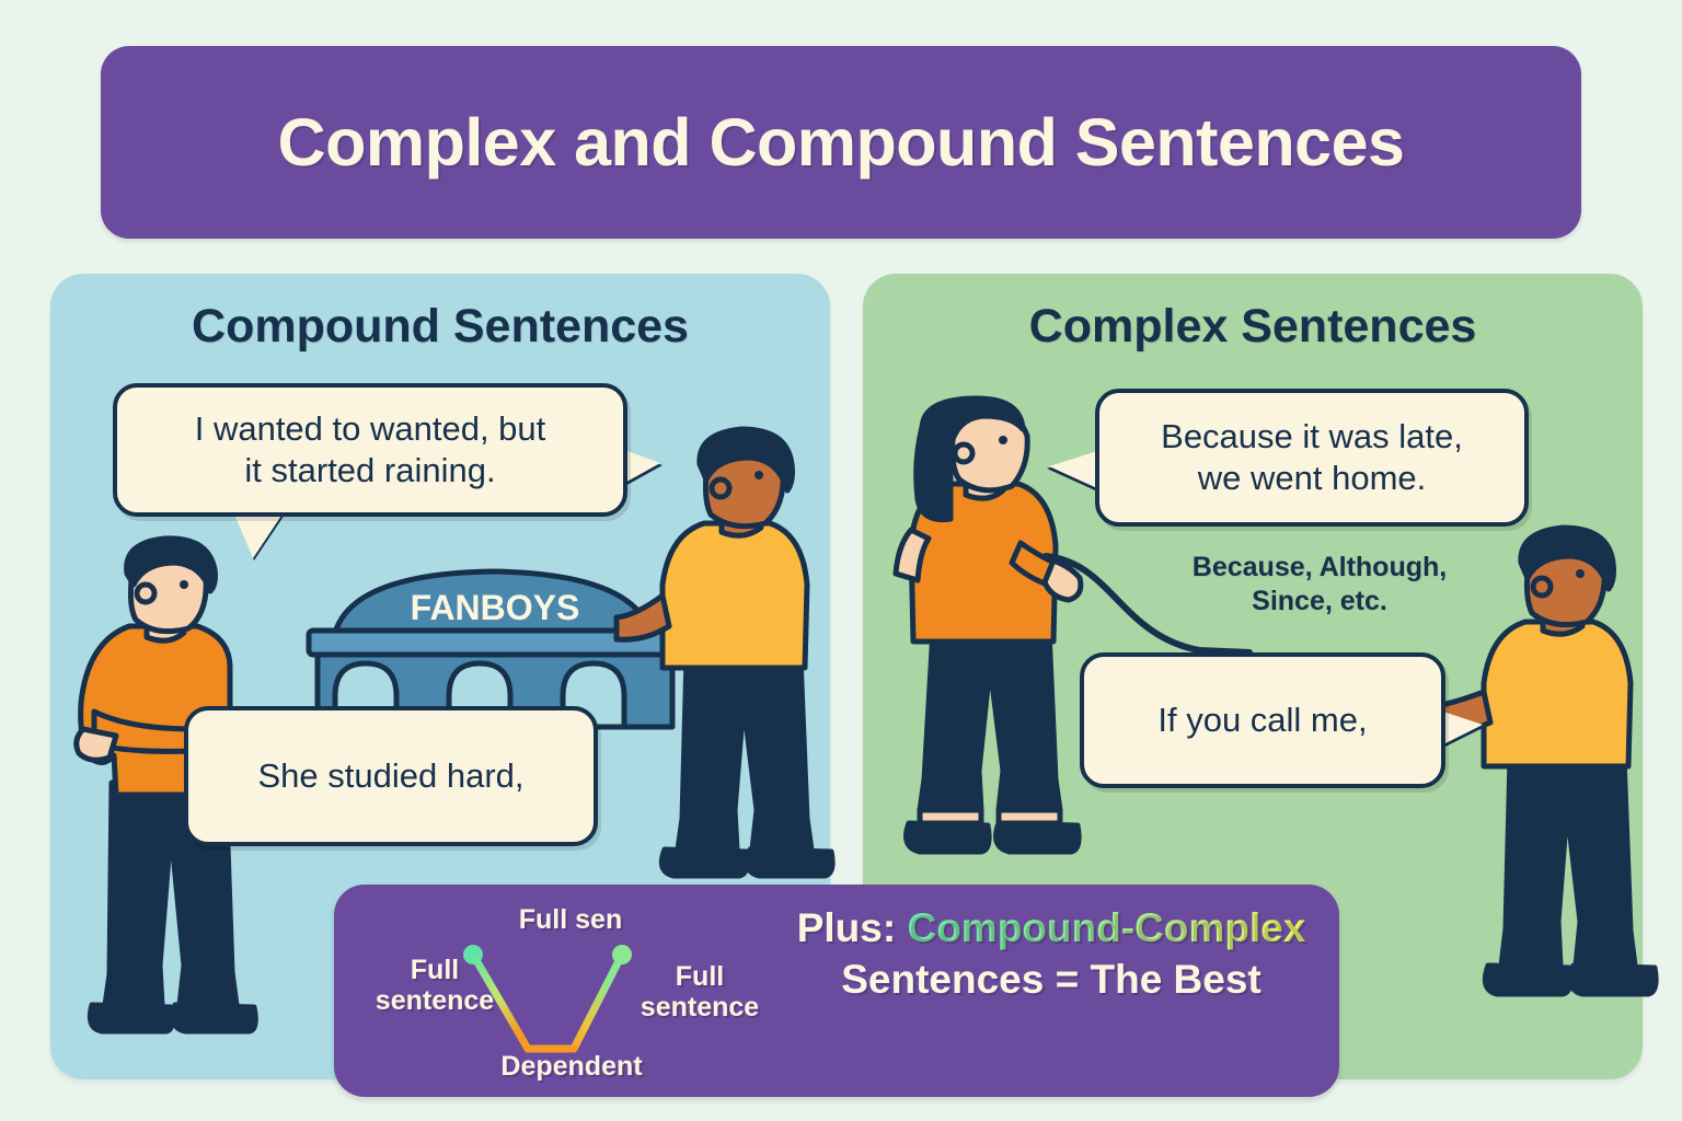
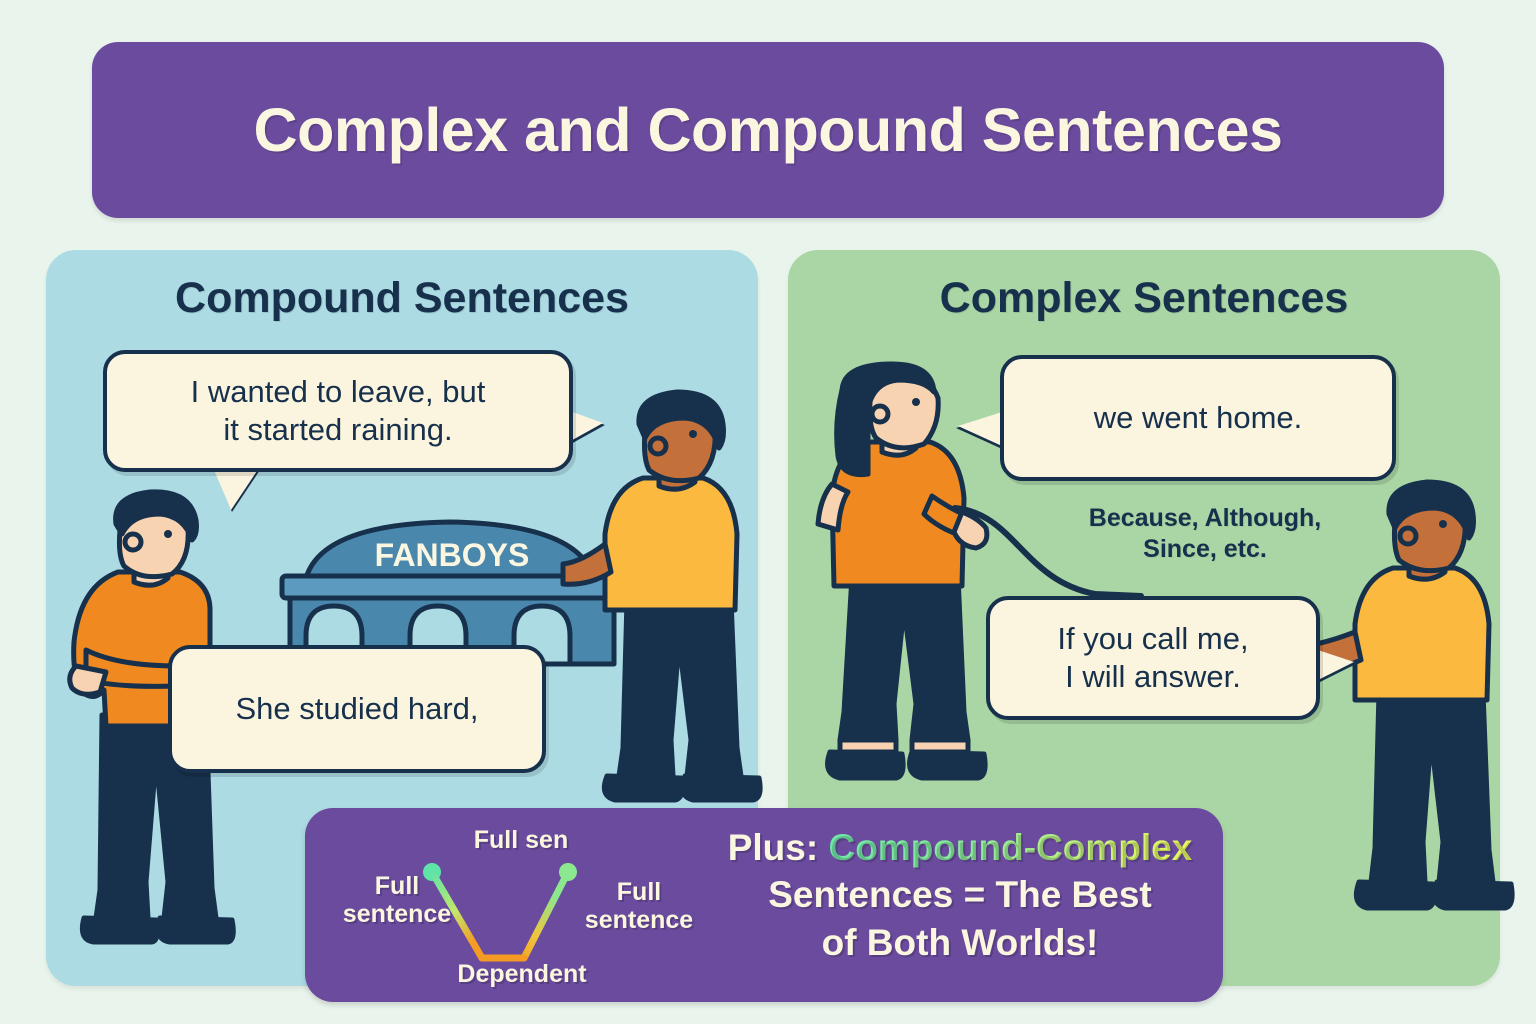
  Complex and Compound Sentences
  Compound Sentences
  FANBOYS
- I wanted to wanted, but
+ I wanted to leave, but
  it started raining.
  She studied hard,
  Complex Sentences
- Because it was late,
  we went home.
  Because, Although,
  Since, etc.
  If you call me,
+ I will answer.
  Full sen
  Full
  sentence
  Full
  sentence
  Dependent
  Plus: Compound-Complex
  Sentences = The Best
+ of Both Worlds!
